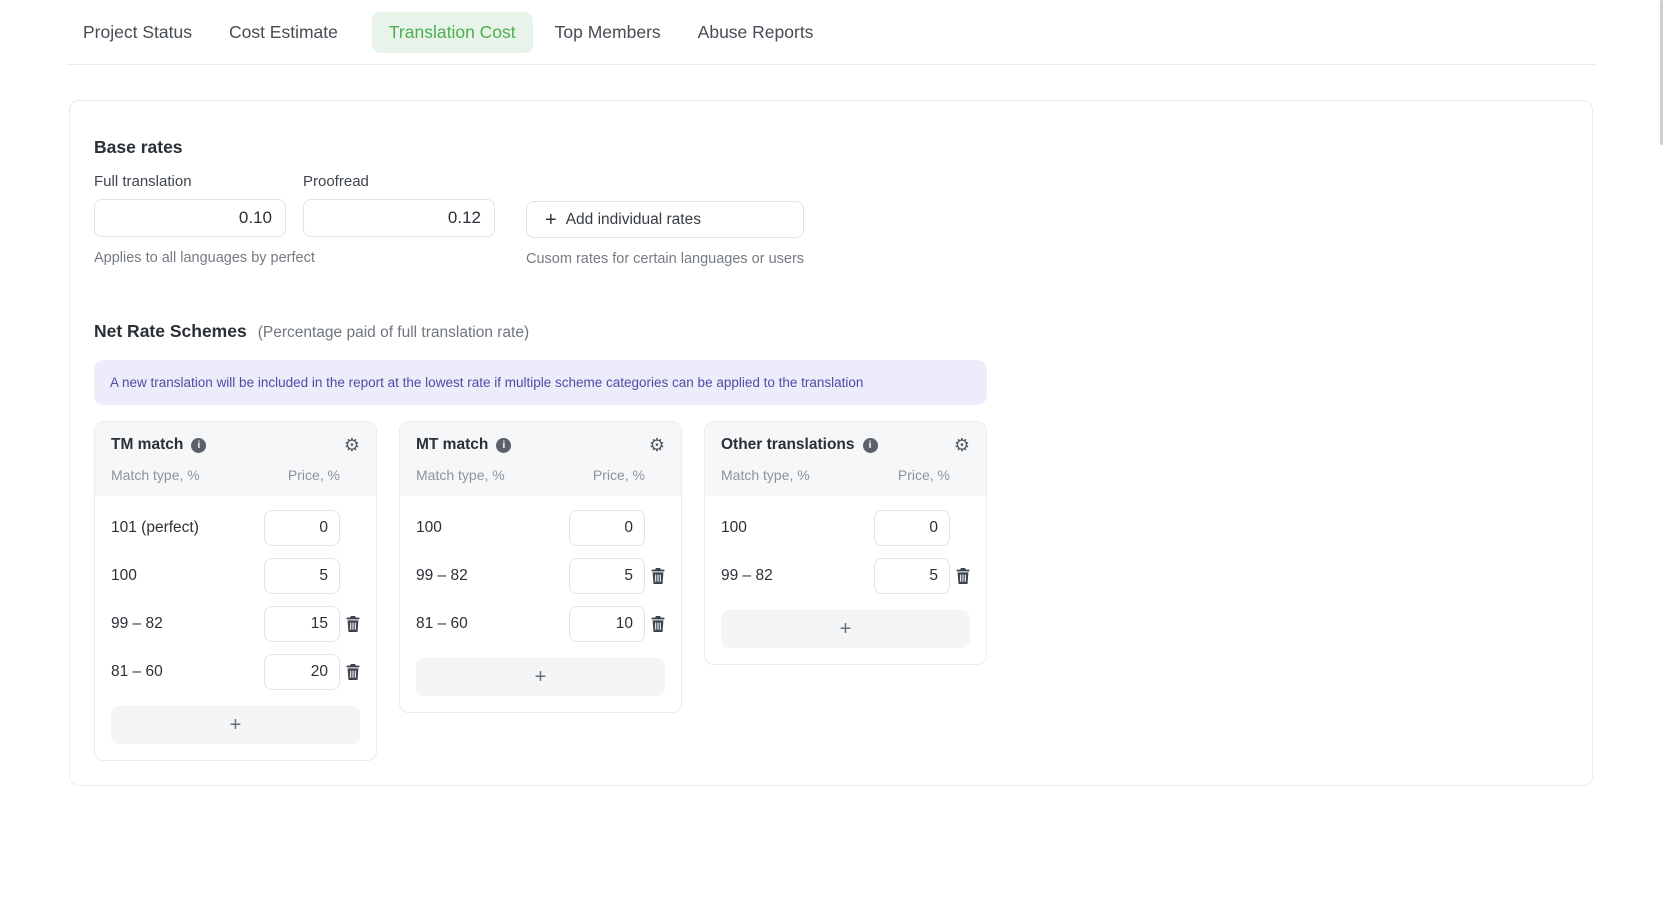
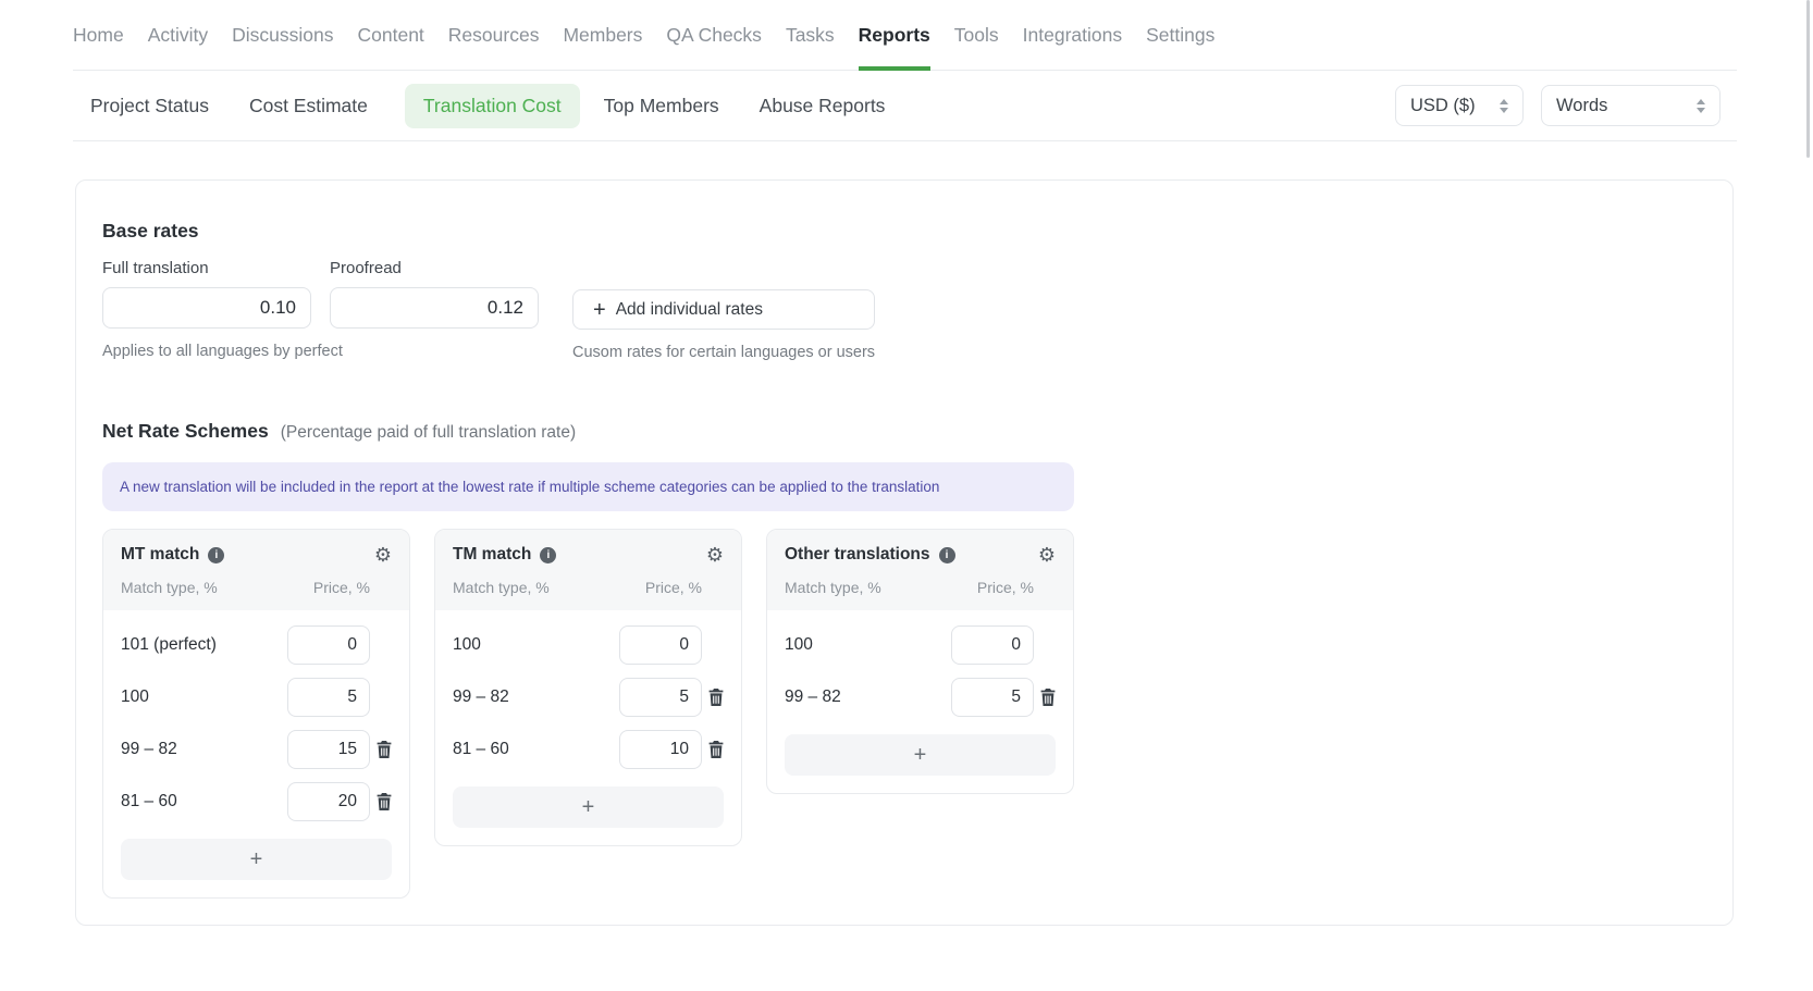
+ Home
+ Activity
+ Discussions
+ Content
+ Resources
+ Members
+ QA Checks
+ Tasks
+ Reports
+ Tools
+ Integrations
+ Settings
  Project Status
  Cost Estimate
  Translation Cost
  Top Members
  Abuse Reports
+ USD ($)
+ Words
  Base rates
  Full translation
  0.10
  Applies to all languages by perfect
  Proofread
  0.12
  +
  Add individual rates
  Cusom rates for certain languages or users
  Net Rate Schemes
  (Percentage paid of full translation rate)
  A new translation will be included in the report at the lowest rate if multiple scheme categories can be applied to the translation
- TM match
+ MT match
  ⚙
  Match type, %
  Price, %
  101 (perfect)
  0
  100
  5
  99 – 82
  15
  81 – 60
  20
  +
- MT match
+ TM match
  ⚙
  Match type, %
  Price, %
  100
  0
  99 – 82
  5
  81 – 60
  10
  +
  Other translations
  ⚙
  Match type, %
  Price, %
  100
  0
  99 – 82
  5
  +
